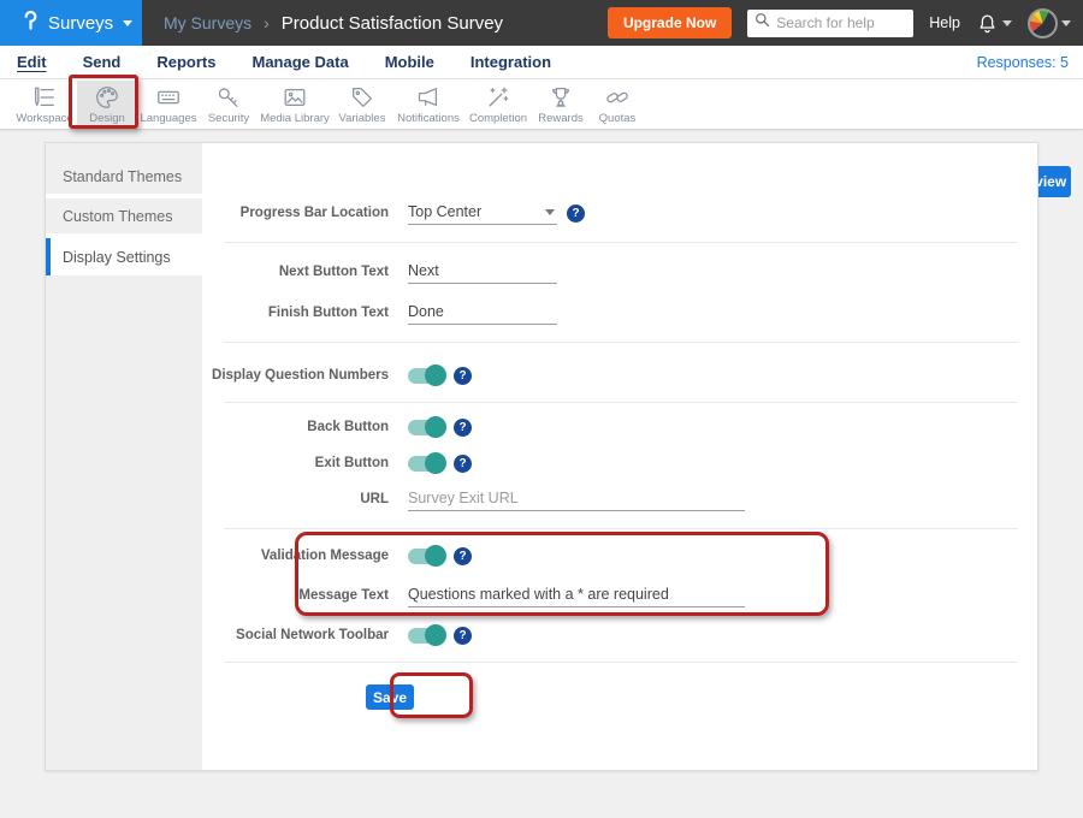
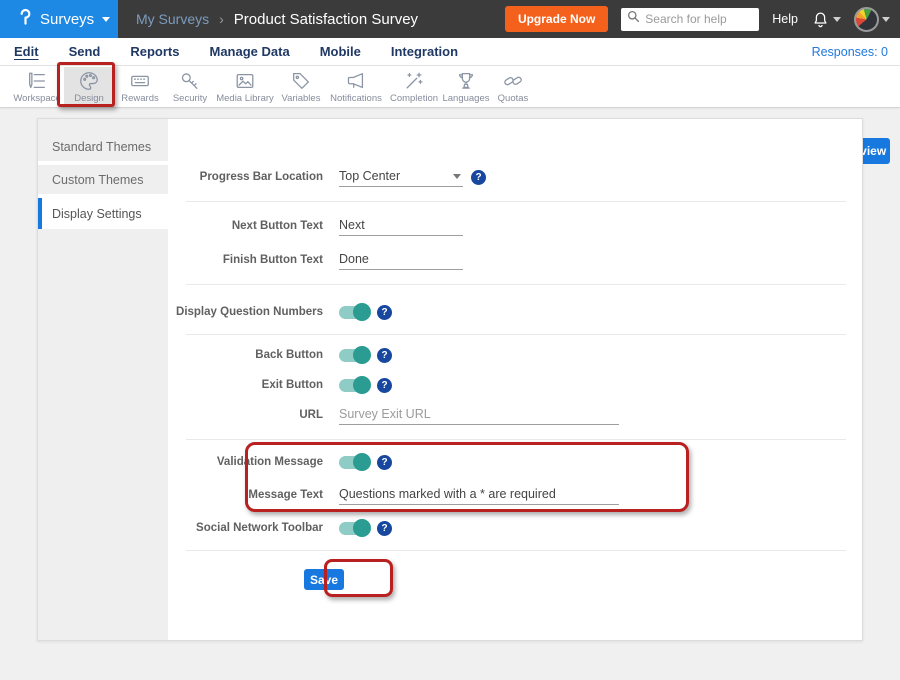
  Surveys
  My Surveys
  ›
  Product Satisfaction Survey
  Upgrade Now
  Search for help
  Help
  Edit
  Send
  Reports
  Manage Data
  Mobile
  Integration
- Responses: 5
+ Responses: 0
  Workspace
  Design
- Languages
+ Rewards
  Security
  Media Library
  Variables
  Notifications
  Completion
- Rewards
+ Languages
  Quotas
  Standard Themes
  Custom Themes
  Display Settings
  Progress Bar Location
  Top Center
  Next Button Text
  Next
  Finish Button Text
  Done
  Display Question Numbers
  Back Button
  Exit Button
  URL
  Survey Exit URL
  Validation Message
  Message Text
  Questions marked with a * are required
  Social Network Toolbar
  Save
